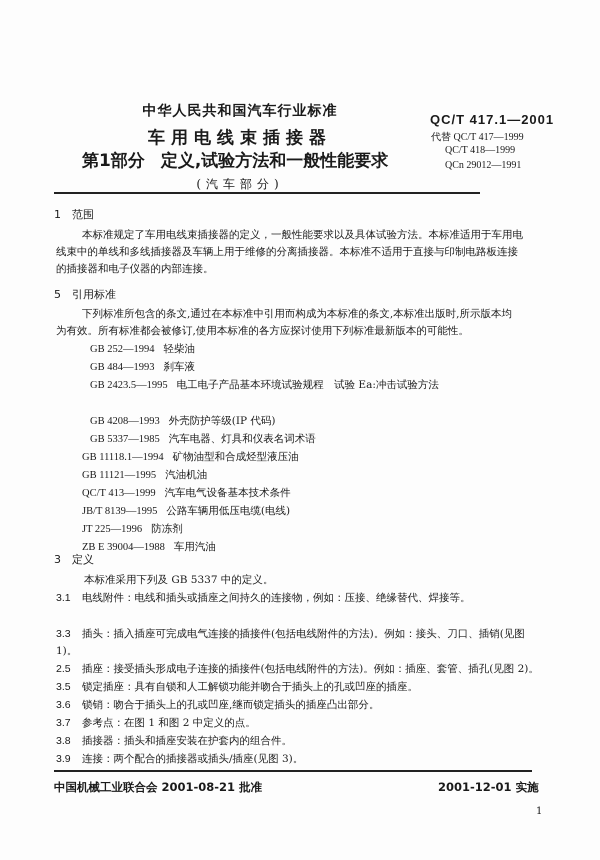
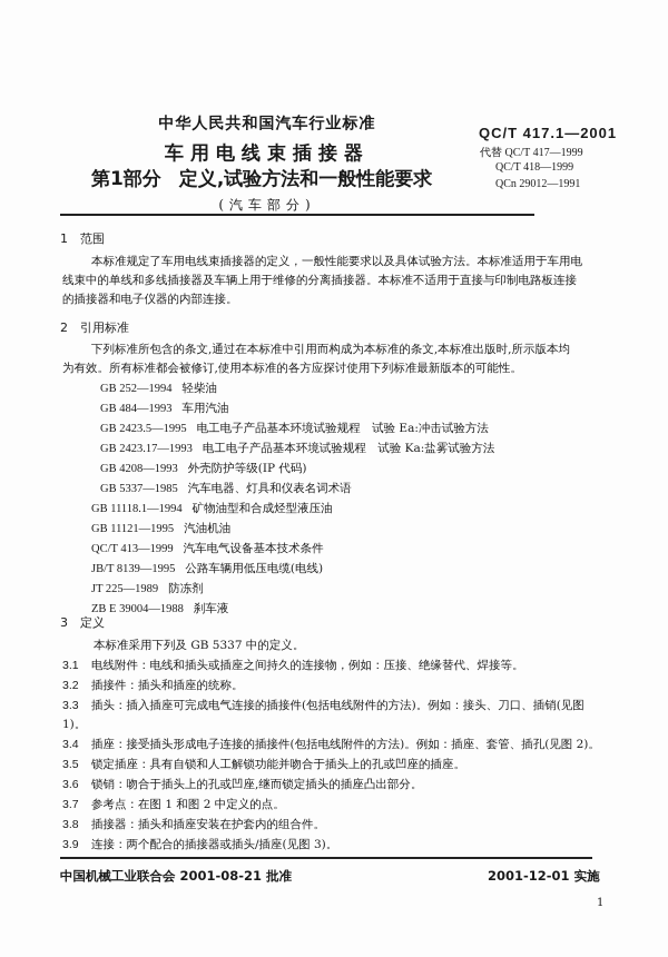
  中华人民共和国汽车行业标准
  车用电线束插接器
  第1部分 定义,试验方法和一般性能要求
  (汽车部分)
  QC/T 417.1—2001
  代替 QC/T 417—1999
  QC/T 418—1999
  QCn 29012—1991
  1 范围
  本标准规定了车用电线束插接器的定义，一般性能要求以及具体试验方法。本标准适用于车用电
  线束中的单线和多线插接器及车辆上用于维修的分离插接器。本标准不适用于直接与印制电路板连接
  的插接器和电子仪器的内部连接。
- 5 引用标准
+ 2 引用标准
  下列标准所包含的条文,通过在本标准中引用而构成为本标准的条文,本标准出版时,所示版本均
  为有效。所有标准都会被修订,使用本标准的各方应探讨使用下列标准最新版本的可能性。
  GB 252—1994 轻柴油
- GB 484—1993 刹车液
+ GB 484—1993 车用汽油
  GB 2423.5—1995 电工电子产品基本环境试验规程 试验 Ea:冲击试验方法
+ GB 2423.17—1993 电工电子产品基本环境试验规程 试验 Ka:盐雾试验方法
  GB 4208—1993 外壳防护等级(IP 代码)
  GB 5337—1985 汽车电器、灯具和仪表名词术语
  GB 11118.1—1994 矿物油型和合成烃型液压油
  GB 11121—1995 汽油机油
  QC/T 413—1999 汽车电气设备基本技术条件
  JB/T 8139—1995 公路车辆用低压电缆(电线)
- JT 225—1996 防冻剂
+ JT 225—1989 防冻剂
- ZB E 39004—1988 车用汽油
+ ZB E 39004—1988 刹车液
  3 定义
  本标准采用下列及 GB 5337 中的定义。
  3.1 电线附件：电线和插头或插座之间持久的连接物，例如：压接、绝缘替代、焊接等。
+ 3.2 插接件：插头和插座的统称。
  3.3 插头：插入插座可完成电气连接的插接件(包括电线附件的方法)。例如：接头、刀口、插销(见图
  1)。
- 2.5 插座：接受插头形成电子连接的插接件(包括电线附件的方法)。例如：插座、套管、插孔(见图 2)。
+ 3.4 插座：接受插头形成电子连接的插接件(包括电线附件的方法)。例如：插座、套管、插孔(见图 2)。
  3.5 锁定插座：具有自锁和人工解锁功能并吻合于插头上的孔或凹座的插座。
  3.6 锁销：吻合于插头上的孔或凹座,继而锁定插头的插座凸出部分。
  3.7 参考点：在图 1 和图 2 中定义的点。
  3.8 插接器：插头和插座安装在护套内的组合件。
  3.9 连接：两个配合的插接器或插头/插座(见图 3)。
  中国机械工业联合会 2001-08-21 批准
  2001-12-01 实施
  1
